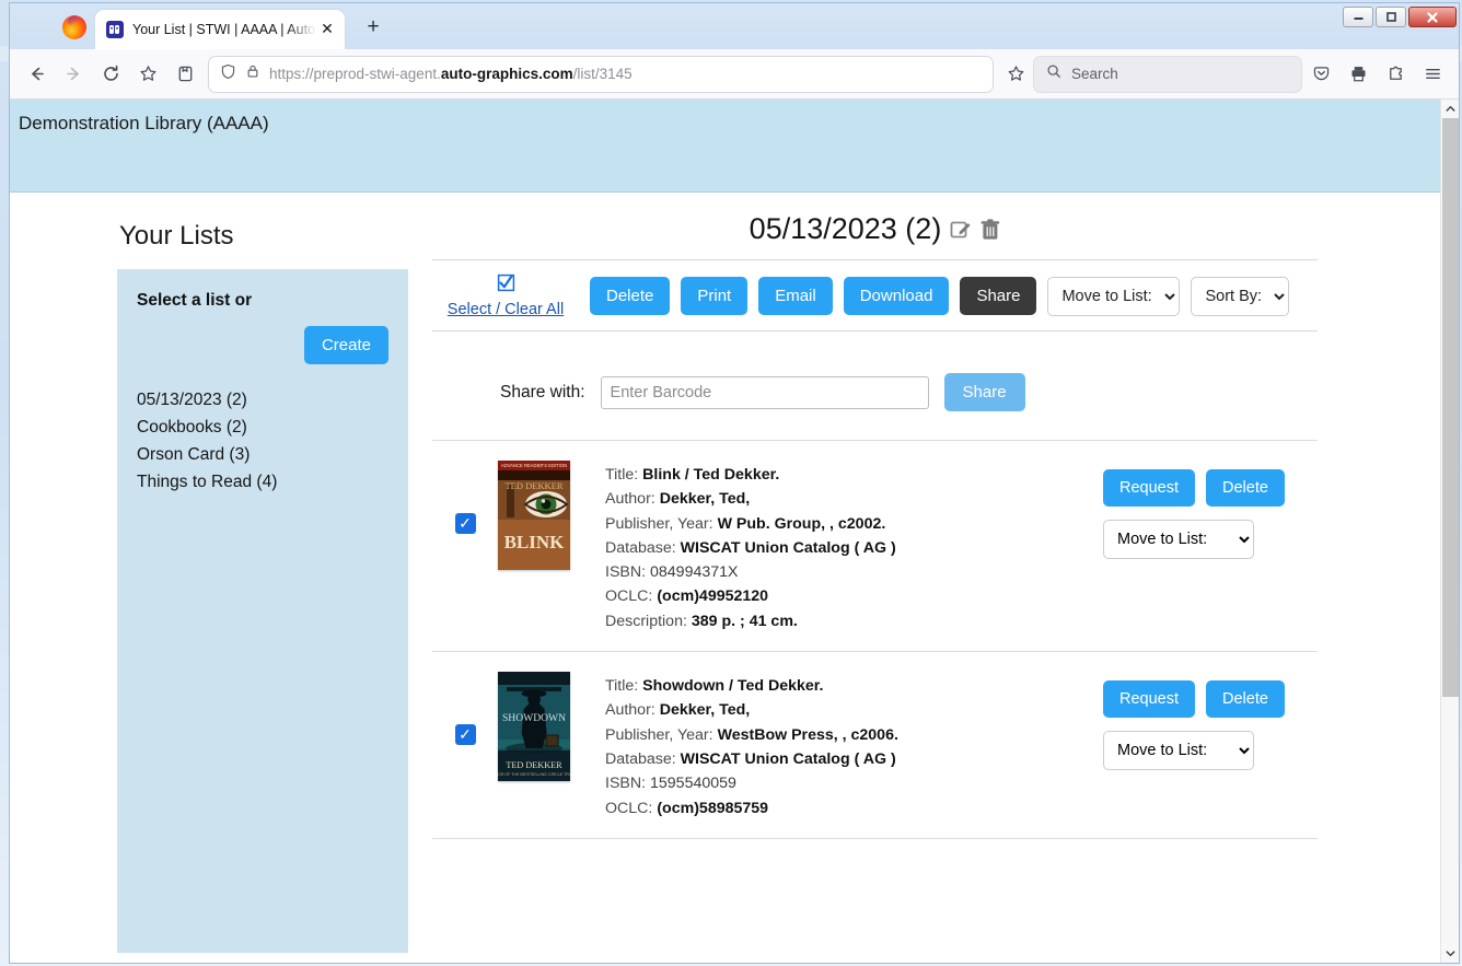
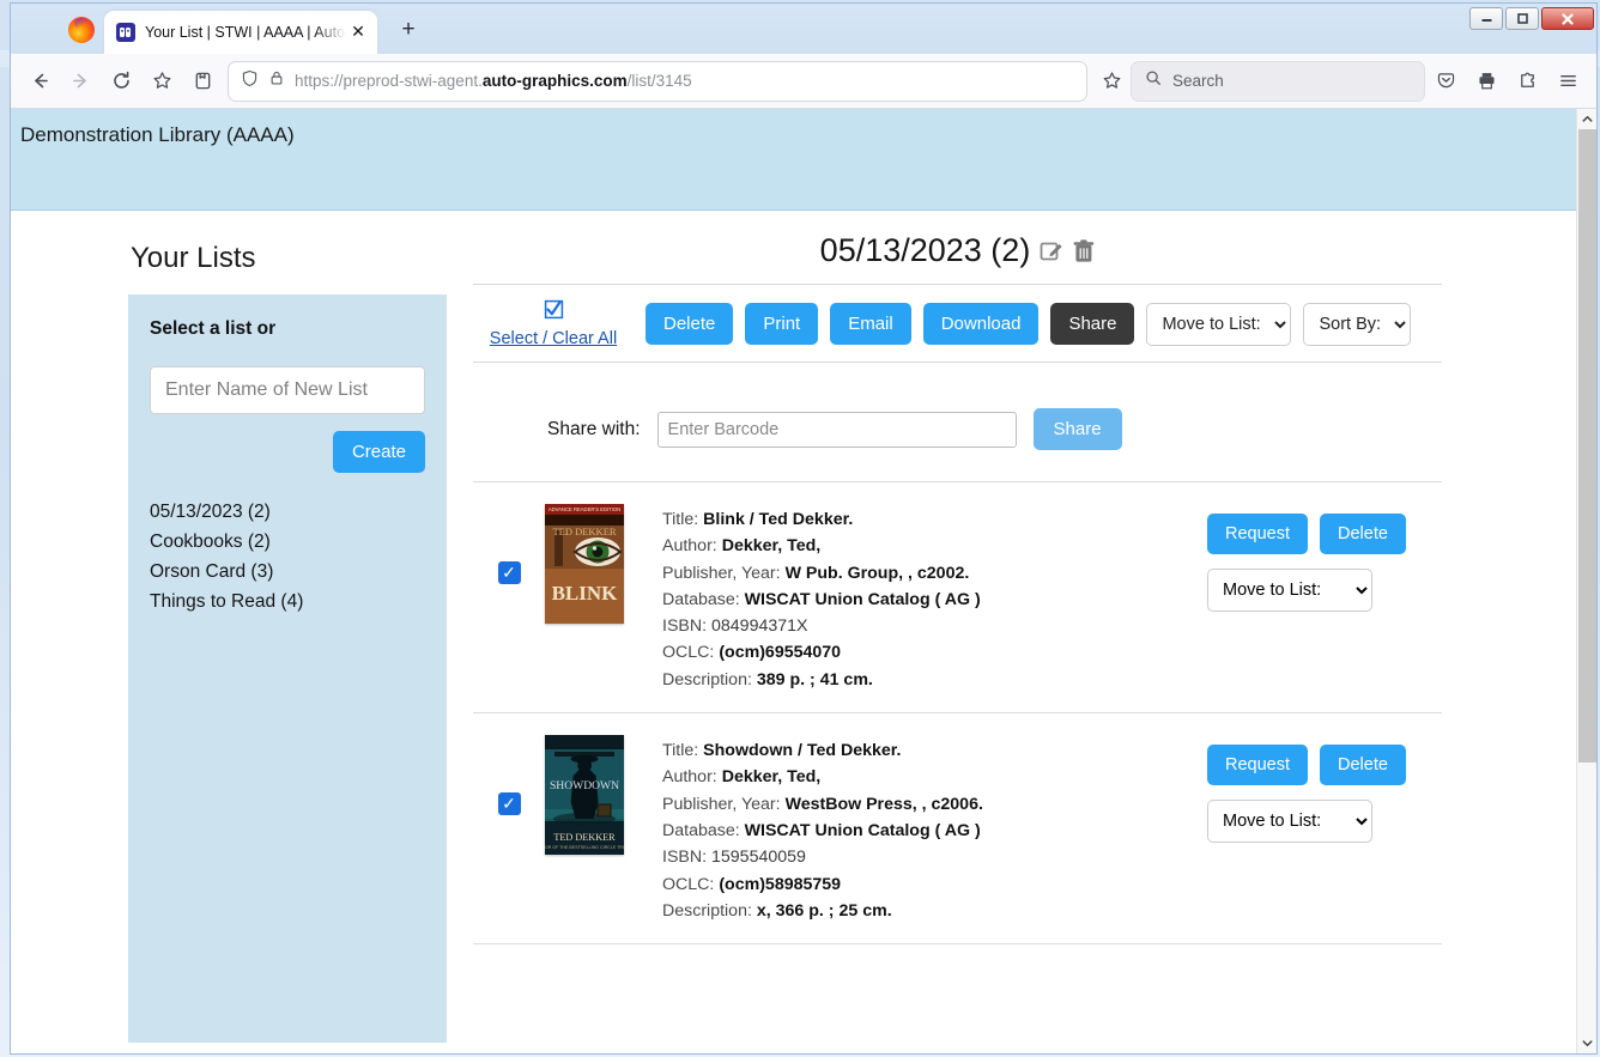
  Your List | STWI | AAAA | Auto
  ✕
  +
  https://preprod-stwi-agent.auto-graphics.com/list/3145
  Search
  Demonstration Library (AAAA)
  Your Lists
  Select a list or
+ Enter Name of New List
  Create
  05/13/2023 (2)
  Cookbooks (2)
  Orson Card (3)
  Things to Read (4)
  05/13/2023 (2)
  Select / Clear All
  Delete
  Print
  Email
  Download
  Share
  Move to List:
  Sort By:
  Share with:
  Enter Barcode
  Share
  ✓
  TED DEKKER
  BLINK
  Title: Blink / Ted Dekker.
  Author: Dekker, Ted,
  Publisher, Year: W Pub. Group, , c2002.
  Database: WISCAT Union Catalog ( AG )
  ISBN: 084994371X
- OCLC: (ocm)49952120
+ OCLC: (ocm)69554070
  Description: 389 p. ; 41 cm.
  Request
  Delete
  Move to List:
  ✓
  SHOWDOWN
  TED DEKKER
  Title: Showdown / Ted Dekker.
  Author: Dekker, Ted,
  Publisher, Year: WestBow Press, , c2006.
  Database: WISCAT Union Catalog ( AG )
  ISBN: 1595540059
  OCLC: (ocm)58985759
+ Description: x, 366 p. ; 25 cm.
  Request
  Delete
  Move to List:
